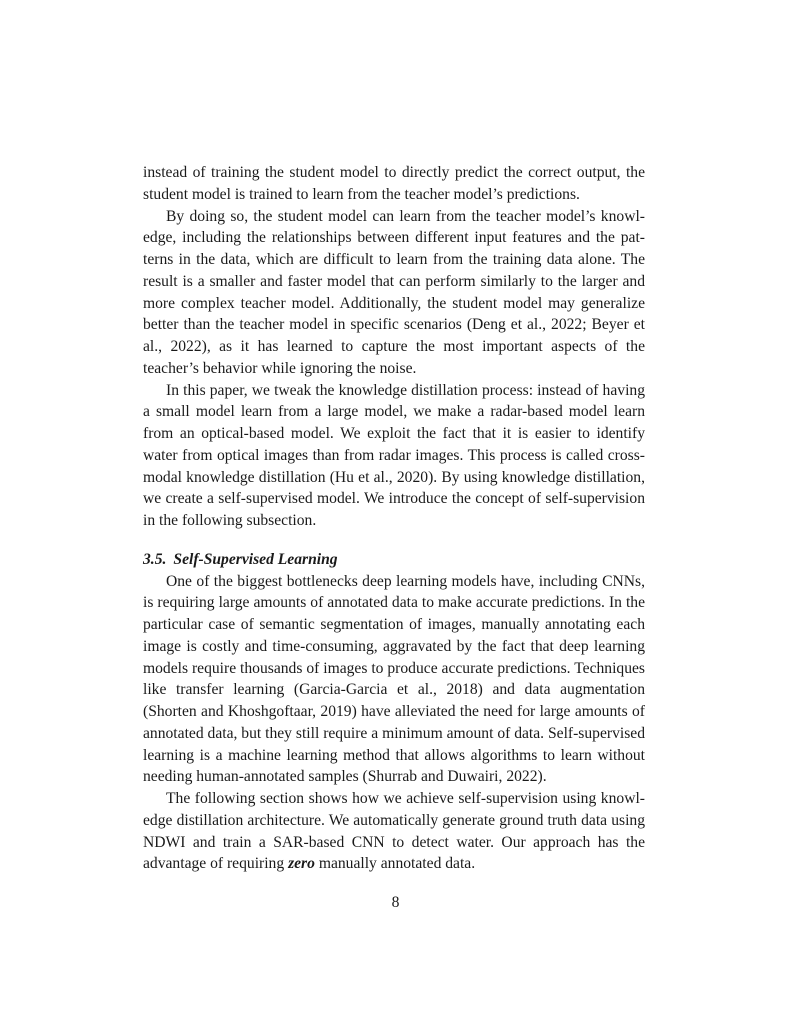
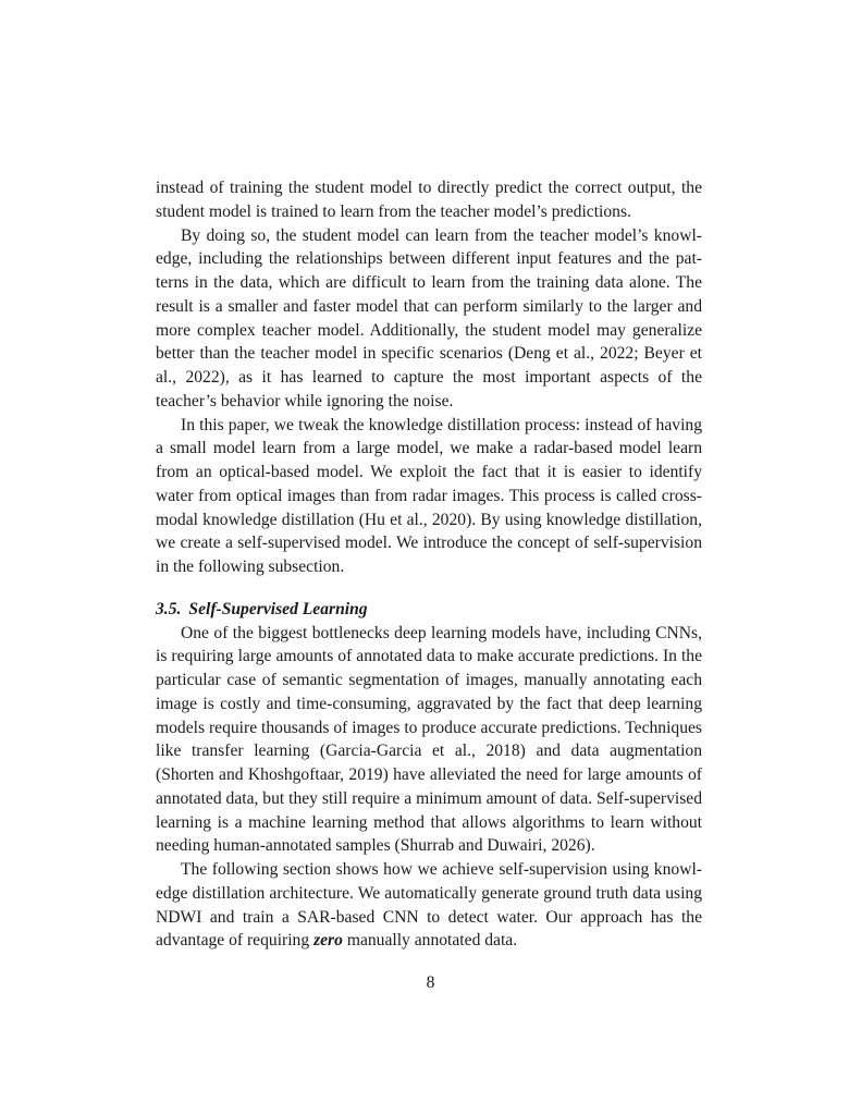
  instead of training the student model to directly predict the correct output, the student model is trained to learn from the teacher model’s predictions.
  By doing so, the student model can learn from the teacher model’s knowl­edge, including the relationships between different input features and the pat­terns in the data, which are difficult to learn from the training data alone. The result is a smaller and faster model that can perform similarly to the larger and more complex teacher model. Additionally, the student model may generalize better than the teacher model in specific scenarios (Deng et al., 2022; Beyer et al., 2022), as it has learned to capture the most important aspects of the teacher’s behavior while ignoring the noise.
  In this paper, we tweak the knowledge distillation process: instead of hav­ing a small model learn from a large model, we make a radar-based model learn from an optical-based model. We exploit the fact that it is easier to identify water from optical images than from radar images. This process is called cross-modal knowledge distillation (Hu et al., 2020). By using knowl­edge distillation, we create a self-supervised model. We introduce the concept of self-supervision in the following subsection.
  3.5. Self-Supervised Learning
- One of the biggest bottlenecks deep learning models have, including CNNs, is requiring large amounts of annotated data to make accurate predictions. In the particular case of semantic segmentation of images, manually anno­tating each image is costly and time-consuming, aggravated by the fact that deep learning models require thousands of images to produce accurate predic­tions. Techniques like transfer learning (Garcia-Garcia et al., 2018) and data augmentation (Shorten and Khoshgoftaar, 2019) have alleviated the need for large amounts of annotated data, but they still require a minimum amount of data. Self-supervised learning is a machine learning method that allows algorithms to learn without needing human-annotated samples (Shurrab and Duwairi, 2022).
+ One of the biggest bottlenecks deep learning models have, including CNNs, is requiring large amounts of annotated data to make accurate predictions. In the particular case of semantic segmentation of images, manually anno­tating each image is costly and time-consuming, aggravated by the fact that deep learning models require thousands of images to produce accurate predic­tions. Techniques like transfer learning (Garcia-Garcia et al., 2018) and data augmentation (Shorten and Khoshgoftaar, 2019) have alleviated the need for large amounts of annotated data, but they still require a minimum amount of data. Self-supervised learning is a machine learning method that allows algorithms to learn without needing human-annotated samples (Shurrab and Duwairi, 2026).
  The following section shows how we achieve self-supervision using knowl­dge distillation architecture. We automatically generate ground truth data using NDWI and train a SAR-based CNN to detect water. Our approach has the advantage of requiring zero manually annotated data.
  8
